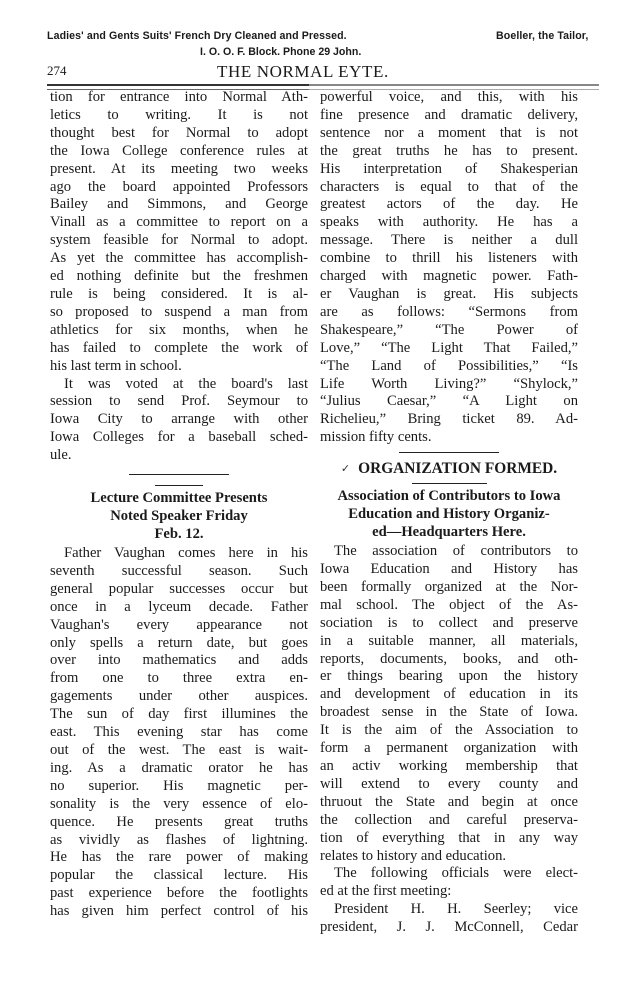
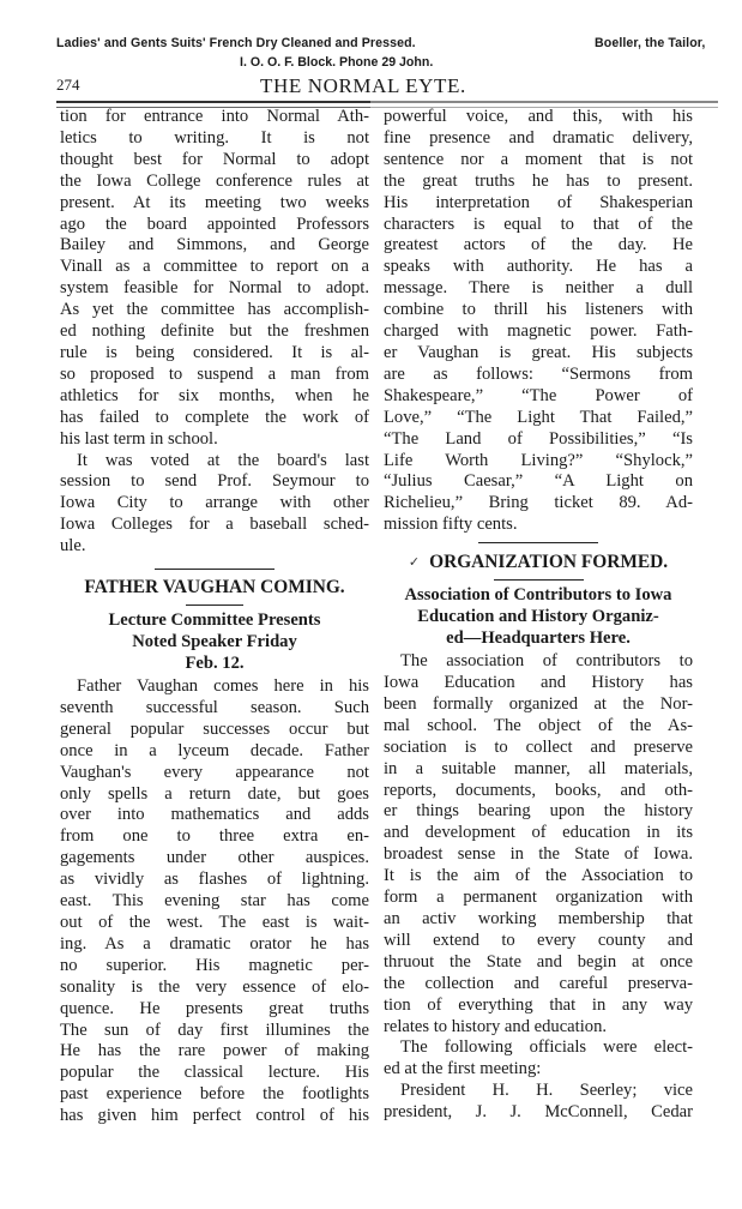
  Ladies' and Gents Suits' French Dry Cleaned and Pressed.
  Boeller, the Tailor,
  I. O. O. F. Block. Phone 29 John.
  274
  THE NORMAL EYTE.
  tion for entrance into Normal Ath-
  letics to writing. It is not
  thought best for Normal to adopt
  the Iowa College conference rules at
  present. At its meeting two weeks
  ago the board appointed Professors
  Bailey and Simmons, and George
  Vinall as a committee to report on a
  system feasible for Normal to adopt.
  As yet the committee has accomplish-
  ed nothing definite but the freshmen
  rule is being considered. It is al-
  so proposed to suspend a man from
  athletics for six months, when he
  has failed to complete the work of
  his last term in school.
  It was voted at the board's last
  session to send Prof. Seymour to
  Iowa City to arrange with other
  Iowa Colleges for a baseball sched-
  ule.
+ FATHER VAUGHAN COMING.
  Lecture Committee Presents
  Noted Speaker Friday
  Feb. 12.
  Father Vaughan comes here in his
  seventh successful season. Such
  general popular successes occur but
  once in a lyceum decade. Father
  Vaughan's every appearance not
  only spells a return date, but goes
  over into mathematics and adds
  from one to three extra en-
  gagements under other auspices.
- The sun of day first illumines the
+ as vividly as flashes of lightning.
  east. This evening star has come
  out of the west. The east is wait-
  ing. As a dramatic orator he has
  no superior. His magnetic per-
  sonality is the very essence of elo-
  quence. He presents great truths
- as vividly as flashes of lightning.
+ The sun of day first illumines the
  He has the rare power of making
  popular the classical lecture. His
  past experience before the footlights
  has given him perfect control of his
  powerful voice, and this, with his
  fine presence and dramatic delivery,
  sentence nor a moment that is not
  the great truths he has to present.
  His interpretation of Shakesperian
  characters is equal to that of the
  greatest actors of the day. He
  speaks with authority. He has a
  message. There is neither a dull
  combine to thrill his listeners with
  charged with magnetic power. Fath-
  er Vaughan is great. His subjects
  are as follows: “Sermons from
  Shakespeare,” “The Power of
  Love,” “The Light That Failed,”
  “The Land of Possibilities,” “Is
  Life Worth Living?” “Shylock,”
  “Julius Caesar,” “A Light on
  Richelieu,” Bring ticket 89. Ad-
  mission fifty cents.
  ✓ ORGANIZATION FORMED.
  Association of Contributors to Iowa
  Education and History Organiz-
  ed—Headquarters Here.
  The association of contributors to
  Iowa Education and History has
  been formally organized at the Nor-
  mal school. The object of the As-
  sociation is to collect and preserve
  in a suitable manner, all materials,
  reports, documents, books, and oth-
  er things bearing upon the history
  and development of education in its
  broadest sense in the State of Iowa.
  It is the aim of the Association to
  form a permanent organization with
  an activ working membership that
  will extend to every county and
  thruout the State and begin at once
  the collection and careful preserva-
  tion of everything that in any way
  relates to history and education.
  The following officials were elect-
  ed at the first meeting:
  President H. H. Seerley; vice
  president, J. J. McConnell, Cedar
